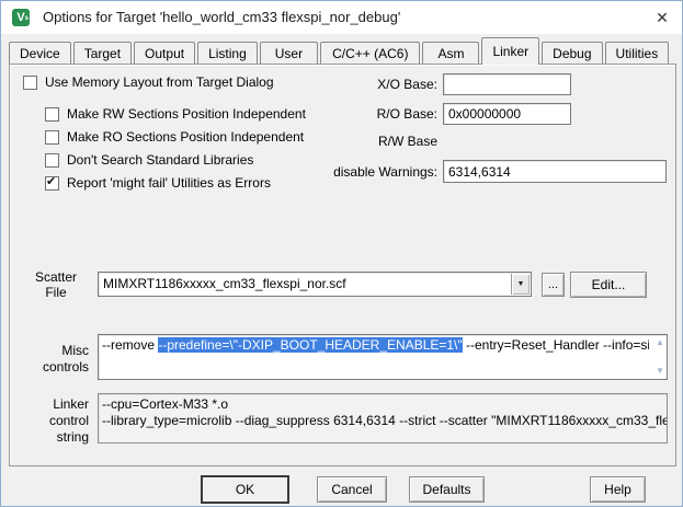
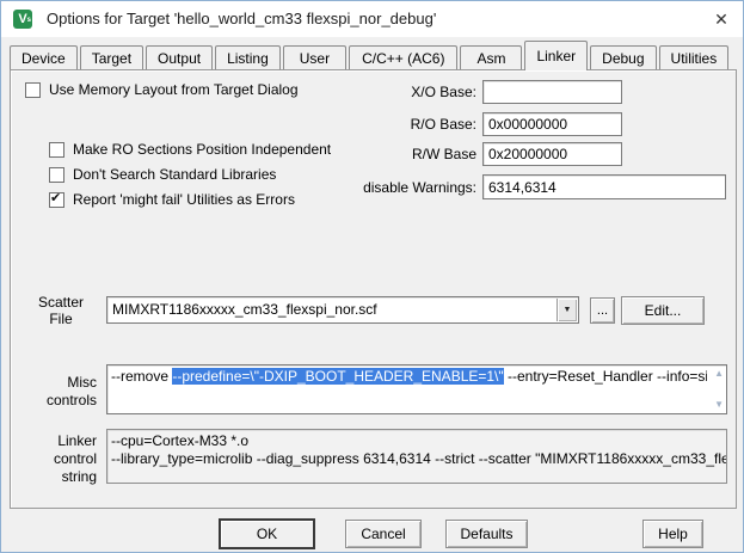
  V
  Options for Target 'hello_world_cm33 flexspi_nor_debug'
  ✕
  Device
  Target
  Output
  Listing
  User
  C/C++ (AC6)
  Asm
  Linker
  Debug
  Utilities
  Use Memory Layout from Target Dialog
- Make RW Sections Position Independent
  Make RO Sections Position Independent
  Don't Search Standard Libraries
  Report 'might fail' Utilities as Errors
  X/O Base:
  R/O Base:
  0x00000000
  R/W Base
+ 0x20000000
  disable Warnings:
  6314,6314
  Scatter
  File
  MIMXRT1186xxxxx_cm33_flexspi_nor.scf
  ...
  Edit...
  Misc
  controls
  --remove --predefine=\"-DXIP_BOOT_HEADER_ENABLE=1\" --entry=Reset_Handler --info=si
  ▲
  ▼
  Linker
  control
  string
  --cpu=Cortex-M33 *.o
  --library_type=microlib --diag_suppress 6314,6314 --strict --scatter "MIMXRT1186xxxxx_cm33_fle
  OK
  Cancel
  Defaults
  Help
